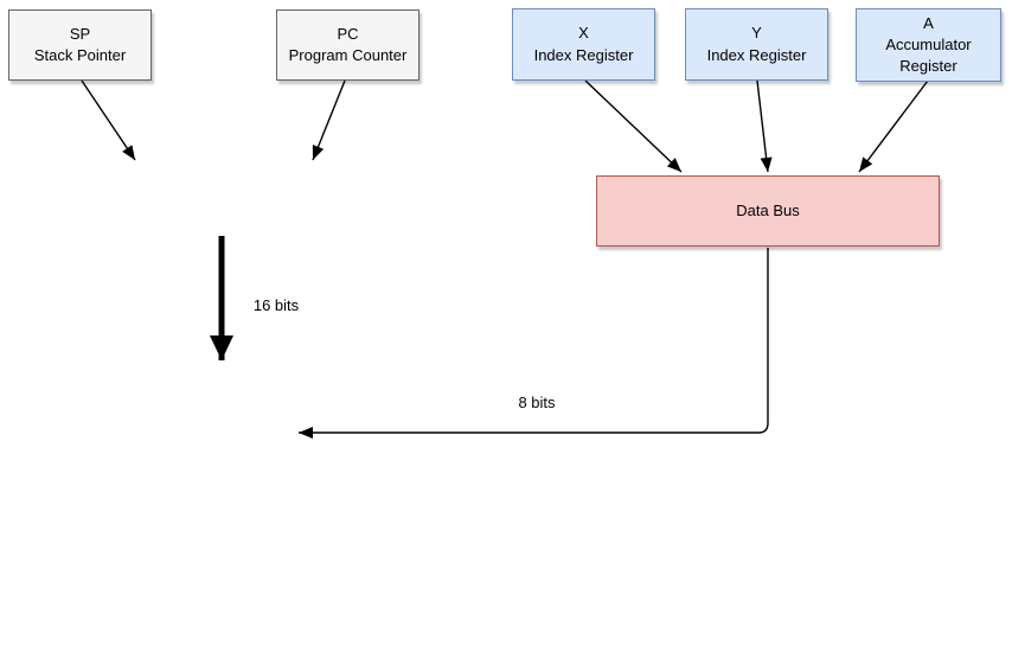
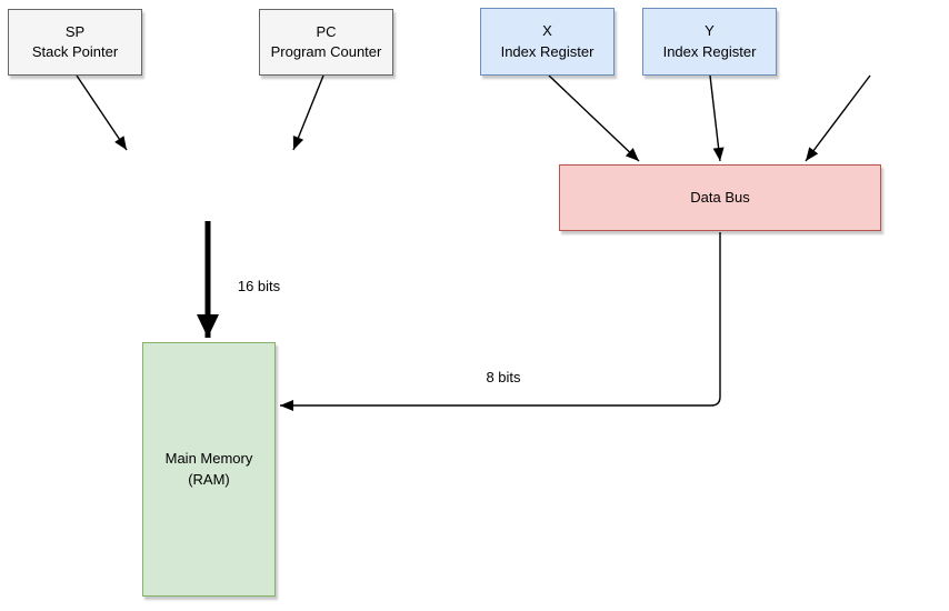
  SP
  Stack Pointer
  PC
  Program Counter
  X
  Index Register
  Y
  Index Register
- A
- Accumulator
- Register
  Data Bus
+ Main Memory
+ (RAM)
  16 bits
  8 bits
